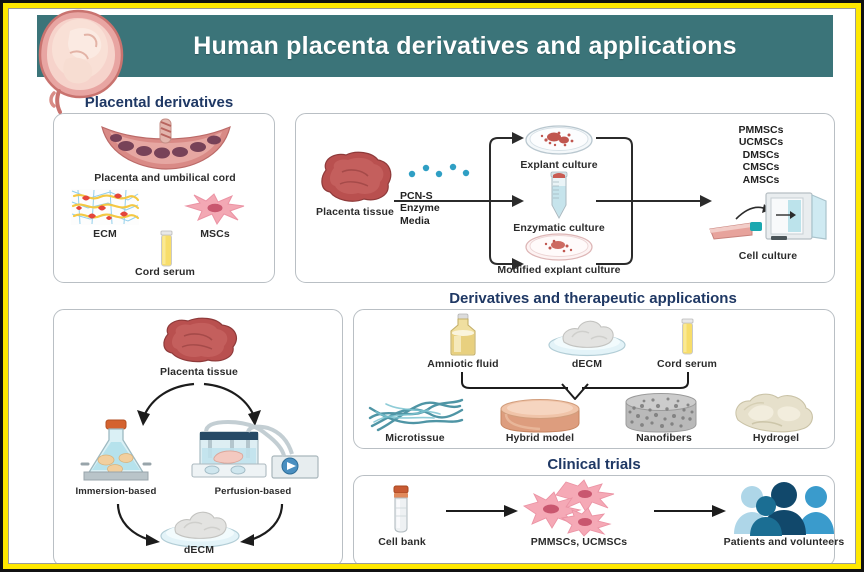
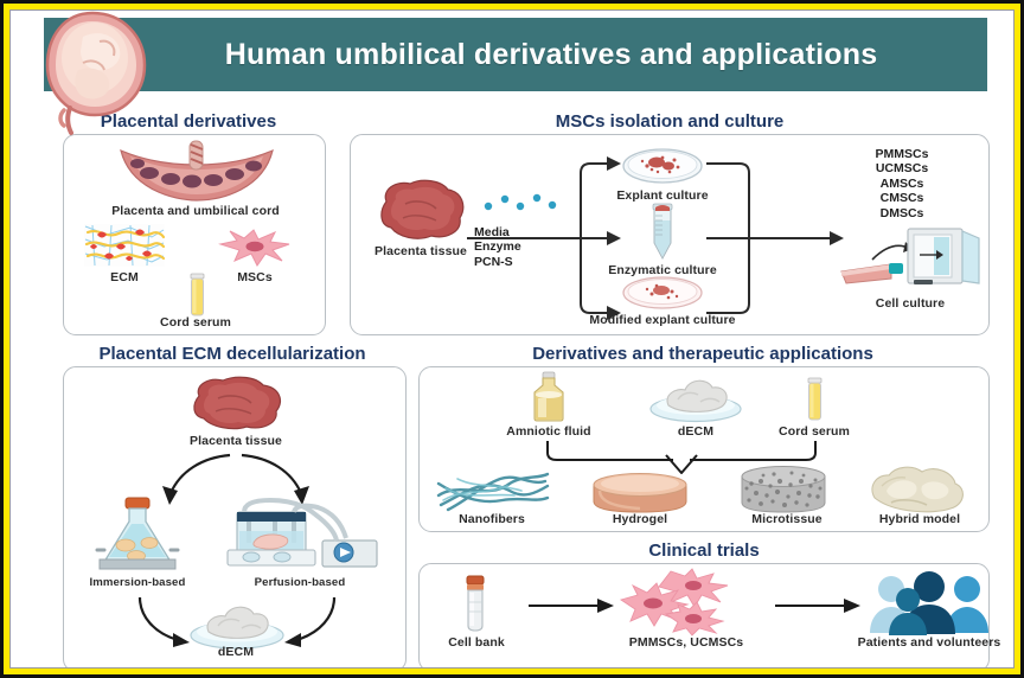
- Human placenta derivatives and applications
+ Human umbilical derivatives and applications
  Placental derivatives
  Placenta and umbilical cord
  ECM
  MSCs
  Cord serum
+ MSCs isolation and culture
  Placenta tissue
- PCN-S
+ Media
  Enzyme
- Media
+ PCN-S
  Explant culture
  Enzymatic culture
  Modified explant culture
  PMMSCs
  UCMSCs
- DMSCs
+ AMSCs
  CMSCs
- AMSCs
+ DMSCs
  Cell culture
+ Placental ECM decellularization
  Placenta tissue
  Immersion-based
  Perfusion-based
  dECM
  Derivatives and therapeutic applications
  Amniotic fluid
  dECM
  Cord serum
- Microtissue
+ Nanofibers
- Hybrid model
+ Hydrogel
- Nanofibers
+ Microtissue
- Hydrogel
+ Hybrid model
  Clinical trials
  Cell bank
  PMMSCs, UCMSCs
  Patients and volunteers
